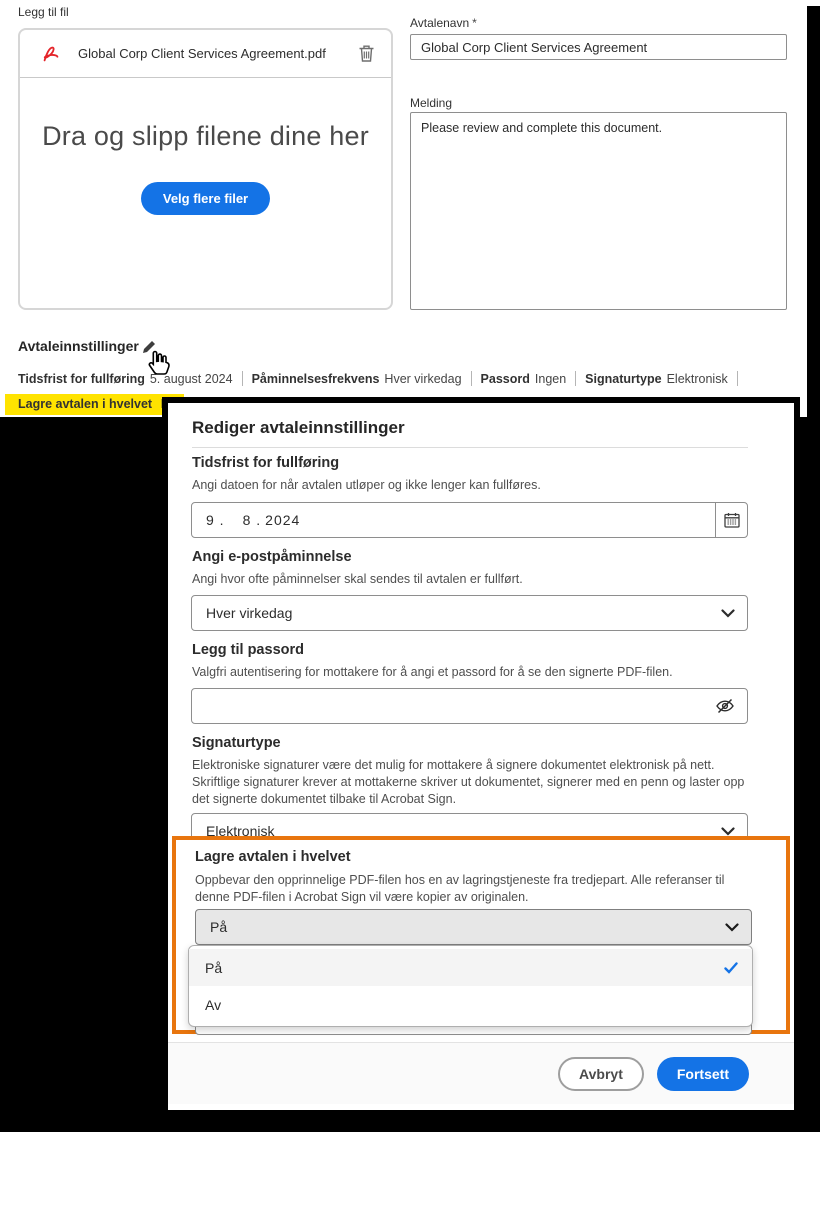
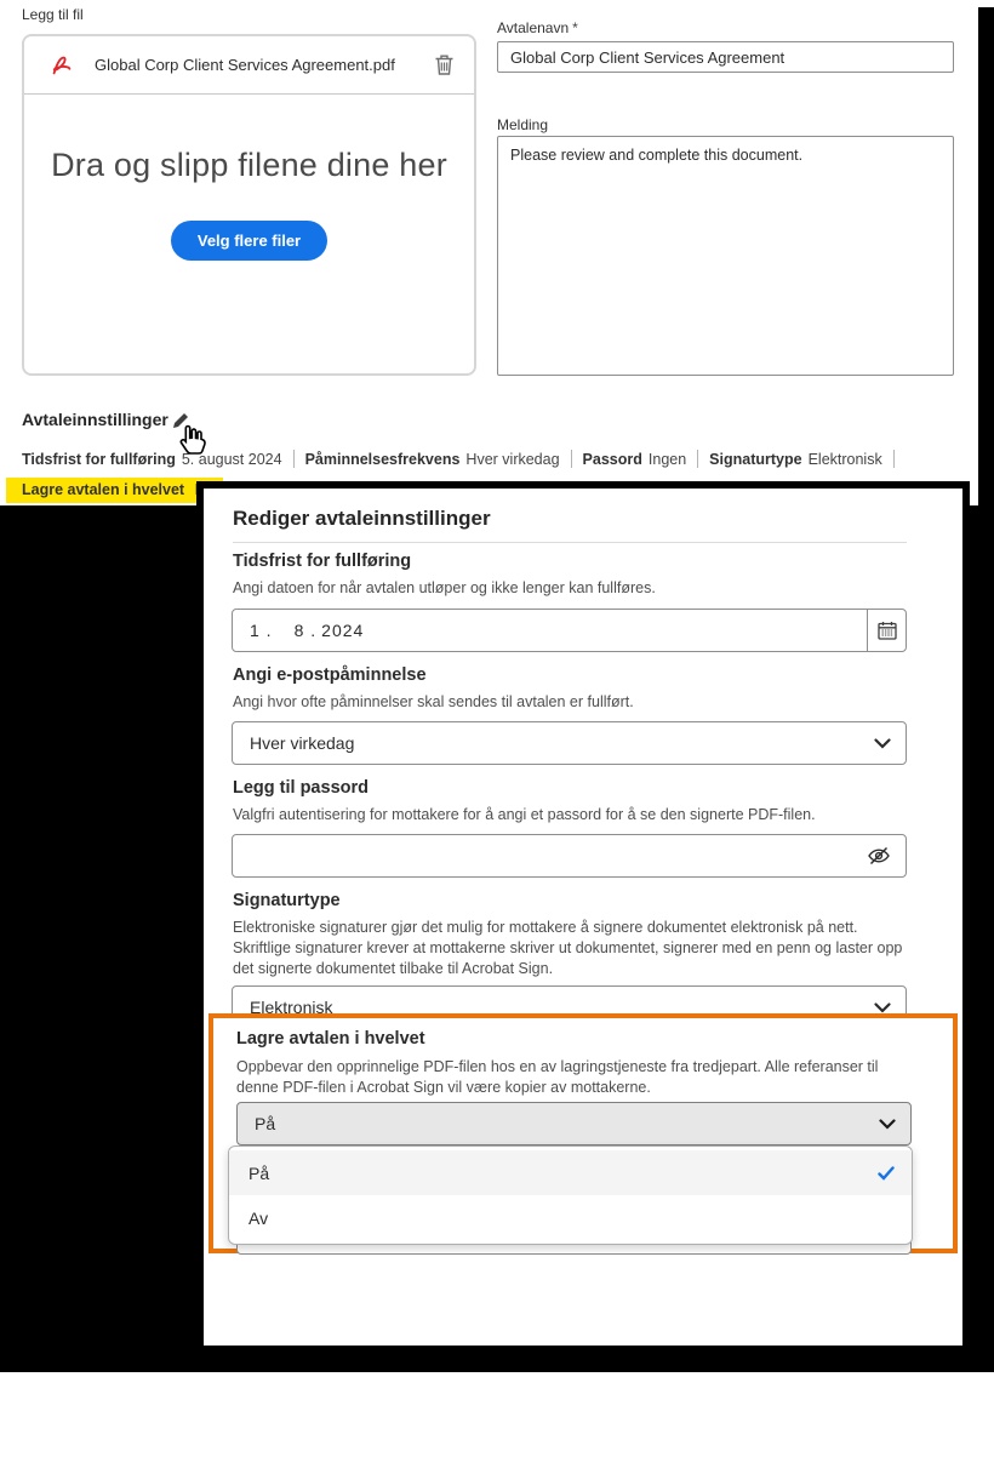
  Legg til fil
  Global Corp Client Services Agreement.pdf
  Dra og slipp filene dine her
  Velg flere filer
  Avtalenavn *
  Global Corp Client Services Agreement
  Melding
  Please review and complete this document.
  Avtaleinnstillinger
  Tidsfrist for fullføring
  5. august 2024
  Påminnelsesfrekvens
  Hver virkedag
  Passord
  Ingen
  Signaturtype
  Elektronisk
  Lagre avtalen i hvelvet
  Rediger avtaleinnstillinger
  Tidsfrist for fullføring
  Angi datoen for når avtalen utløper og ikke lenger kan fullføres.
- 9 . 8 . 2024
+ 1 . 8 . 2024
  Angi e-postpåminnelse
  Angi hvor ofte påminnelser skal sendes til avtalen er fullført.
  Hver virkedag
  Legg til passord
  Valgfri autentisering for mottakere for å angi et passord for å se den signerte PDF-filen.
  Signaturtype
- Elektroniske signaturer være det mulig for mottakere å signere dokumentet elektronisk på nett. Skriftlige signaturer krever at mottakerne skriver ut dokumentet, signerer med en penn og laster opp det signerte dokumentet tilbake til Acrobat Sign.
+ Elektroniske signaturer gjør det mulig for mottakere å signere dokumentet elektronisk på nett. Skriftlige signaturer krever at mottakerne skriver ut dokumentet, signerer med en penn og laster opp det signerte dokumentet tilbake til Acrobat Sign.
  Elektronisk
  Lagre avtalen i hvelvet
- Oppbevar den opprinnelige PDF-filen hos en av lagringstjeneste fra tredjepart. Alle referanser til denne PDF-filen i Acrobat Sign vil være kopier av originalen.
+ Oppbevar den opprinnelige PDF-filen hos en av lagringstjeneste fra tredjepart. Alle referanser til denne PDF-filen i Acrobat Sign vil være kopier av mottakerne.
  På
  På
  Av
- Avbryt
- Fortsett
